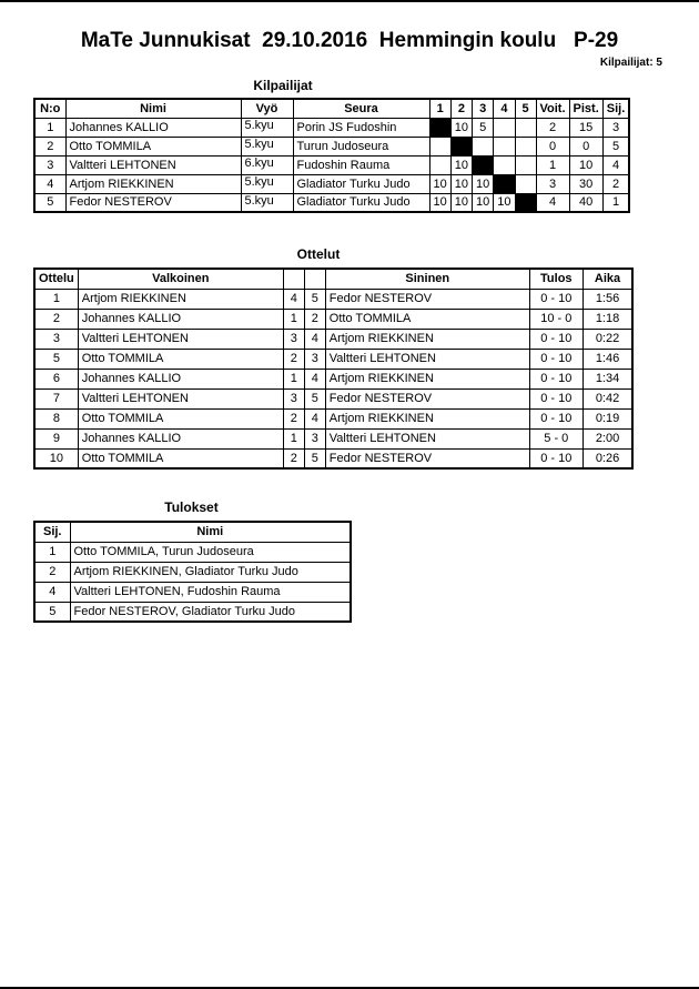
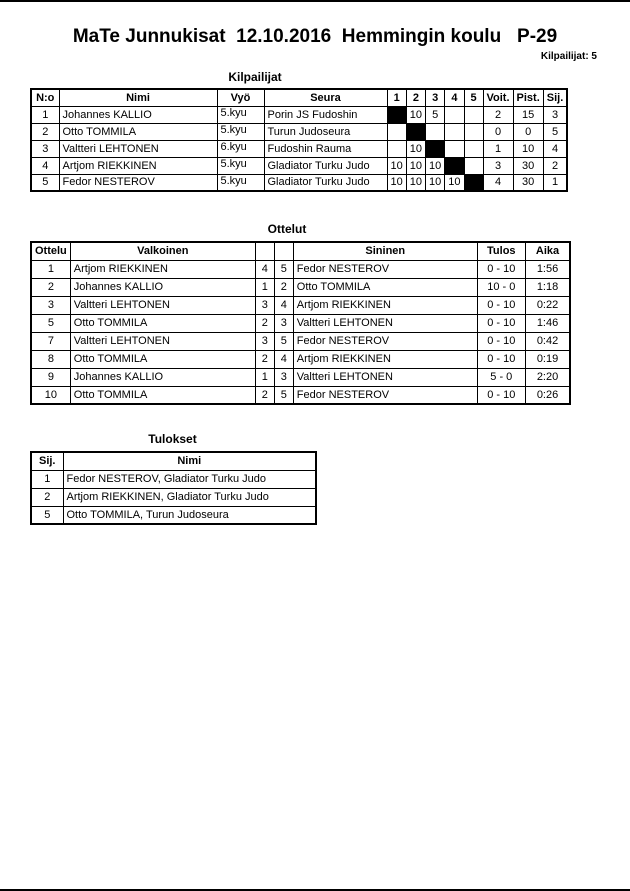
- MaTe Junnukisat 29.10.2016 Hemmingin koulu P-29
+ MaTe Junnukisat 12.10.2016 Hemmingin koulu P-29
  Kilpailijat: 5
  Kilpailijat
  N:o	Nimi	Vyö	Seura	1	2	3	4	5	Voit.	Pist.	Sij.
  1	Johannes KALLIO	5.kyu	Porin JS Fudoshin		10	5			2	15	3
  2	Otto TOMMILA	5.kyu	Turun Judoseura						0	0	5
  3	Valtteri LEHTONEN	6.kyu	Fudoshin Rauma		10				1	10	4
  4	Artjom RIEKKINEN	5.kyu	Gladiator Turku Judo	10	10	10			3	30	2
- 5	Fedor NESTEROV	5.kyu	Gladiator Turku Judo	10	10	10	10		4	40	1
+ 5	Fedor NESTEROV	5.kyu	Gladiator Turku Judo	10	10	10	10		4	30	1
  Ottelut
  Ottelu	Valkoinen			Sininen	Tulos	Aika
  1	Artjom RIEKKINEN	4	5	Fedor NESTEROV	0 - 10	1:56
  2	Johannes KALLIO	1	2	Otto TOMMILA	10 - 0	1:18
  3	Valtteri LEHTONEN	3	4	Artjom RIEKKINEN	0 - 10	0:22
  5	Otto TOMMILA	2	3	Valtteri LEHTONEN	0 - 10	1:46
- 6	Johannes KALLIO	1	4	Artjom RIEKKINEN	0 - 10	1:34
  7	Valtteri LEHTONEN	3	5	Fedor NESTEROV	0 - 10	0:42
  8	Otto TOMMILA	2	4	Artjom RIEKKINEN	0 - 10	0:19
- 9	Johannes KALLIO	1	3	Valtteri LEHTONEN	5 - 0	2:00
+ 9	Johannes KALLIO	1	3	Valtteri LEHTONEN	5 - 0	2:20
  10	Otto TOMMILA	2	5	Fedor NESTEROV	0 - 10	0:26
  Tulokset
  Sij.	Nimi
- 1	Otto TOMMILA, Turun Judoseura
+ 1	Fedor NESTEROV, Gladiator Turku Judo
  2	Artjom RIEKKINEN, Gladiator Turku Judo
- 4	Valtteri LEHTONEN, Fudoshin Rauma
- 5	Fedor NESTEROV, Gladiator Turku Judo
+ 5	Otto TOMMILA, Turun Judoseura
